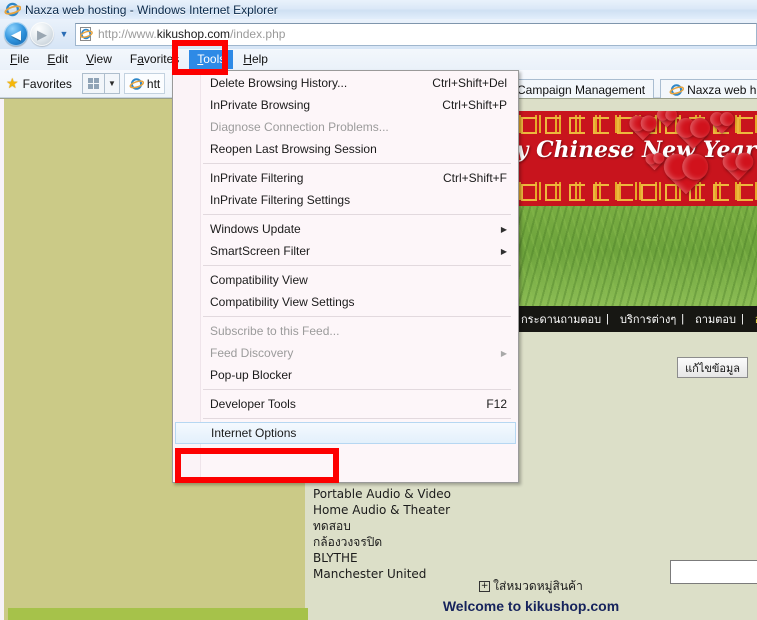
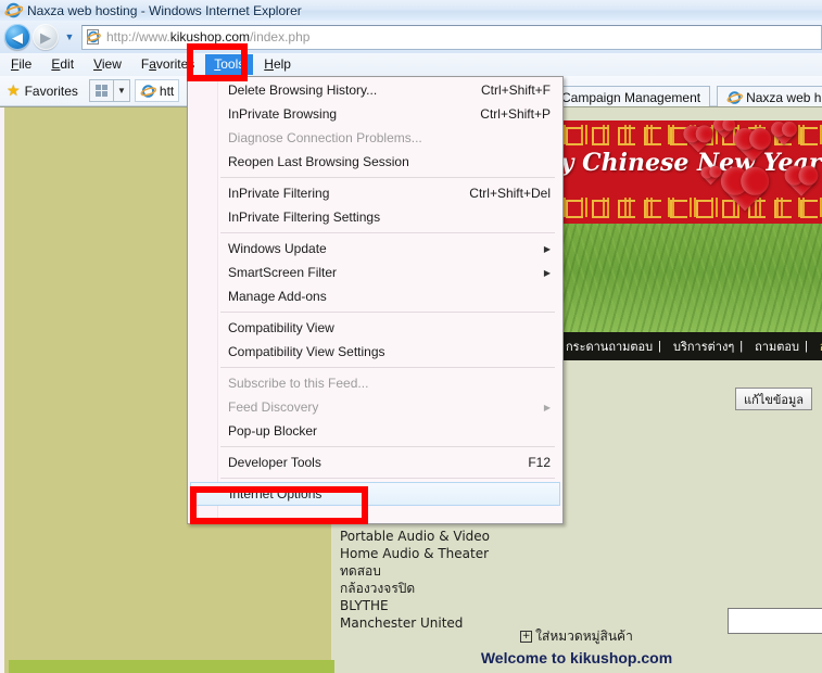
  Naxza web hosting - Windows Internet Explorer
  ◀
  ▶
  ▼
  http://www.kikushop.com/index.php
  File
  Edit
  View
  Favorites
  Tools
  Help
  ★
  Favorites
  ▼
  htt
  Campaign Management
  Naxza web h
  y Chinese New Year
  กระดานถามตอบ
  |
  บริการต่างๆ
  |
  ถามตอบ
  |
  แก้ไขข้อมูล
  Portable Audio & Video
  Home Audio & Theater
  ทดสอบ
  กล้องวงจรปิด
  BLYTHE
  Manchester United
  + ใส่หมวดหมู่สินค้า
  Welcome to kikushop.com
  Delete Browsing History...
- Ctrl+Shift+Del
+ Ctrl+Shift+F
  InPrivate Browsing
  Ctrl+Shift+P
  Diagnose Connection Problems...
  Reopen Last Browsing Session
  InPrivate Filtering
- Ctrl+Shift+F
+ Ctrl+Shift+Del
  InPrivate Filtering Settings
  Windows Update
  ▶
  SmartScreen Filter
  ▶
+ Manage Add-ons
  Compatibility View
  Compatibility View Settings
  Subscribe to this Feed...
  Feed Discovery
  ▶
  Pop-up Blocker
  Developer Tools
  F12
  Internet Options
